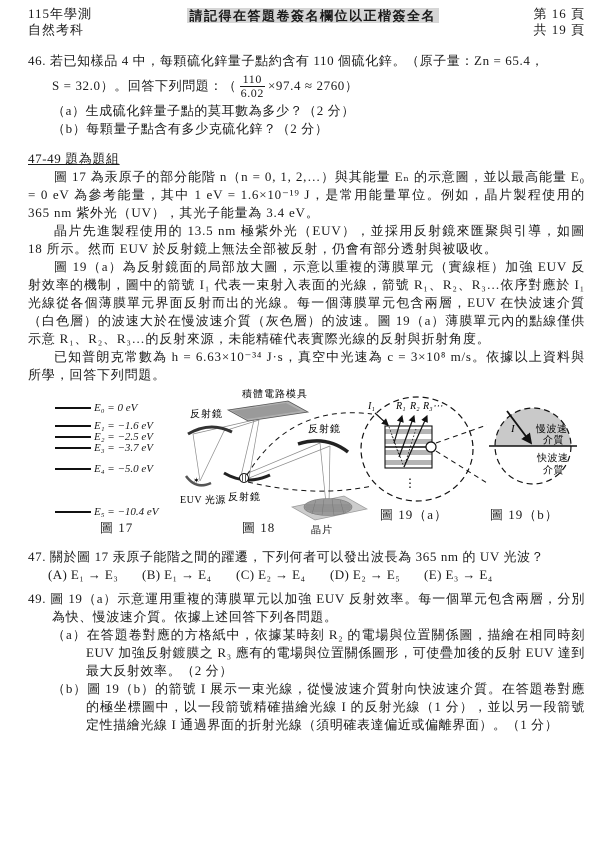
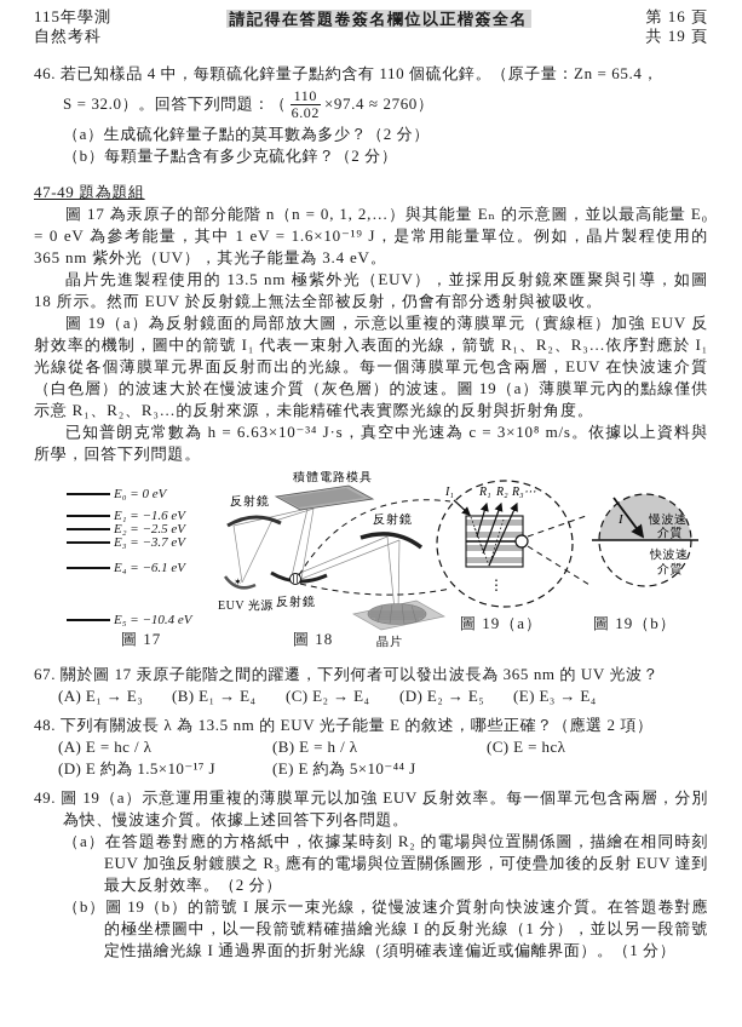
  115年學測
  自然考科
  請記得在答題卷簽名欄位以正楷簽全名
  第 16 頁
  共 19 頁
  46. 若已知樣品 4 中，每顆硫化鋅量子點約含有 110 個硫化鋅。（原子量：Zn = 65.4，
  S = 32.0）。回答下列問題：（
  110
  6.02
  ×97.4 ≈ 2760）
  （a）生成硫化鋅量子點的莫耳數為多少？（2 分）
  （b）每顆量子點含有多少克硫化鋅？（2 分）
  47-49 題為題組
  圖 17 為汞原子的部分能階 n（n = 0, 1, 2,…）與其能量 Eₙ 的示意圖，並以最高能量 E₀ = 0 eV 為參考能量，其中 1 eV = 1.6×10⁻¹⁹ J，是常用能量單位。例如，晶片製程使用的 365 nm 紫外光（UV），其光子能量為 3.4 eV。
  晶片先進製程使用的 13.5 nm 極紫外光（EUV），並採用反射鏡來匯聚與引導，如圖 18 所示。然而 EUV 於反射鏡上無法全部被反射，仍會有部分透射與被吸收。
  圖 19（a）為反射鏡面的局部放大圖，示意以重複的薄膜單元（實線框）加強 EUV 反射效率的機制，圖中的箭號 I₁ 代表一束射入表面的光線，箭號 R₁、R₂、R₃…依序對應於 I₁ 光線從各個薄膜單元界面反射而出的光線。每一個薄膜單元包含兩層，EUV 在快波速介質（白色層）的波速大於在慢波速介質（灰色層）的波速。圖 19（a）薄膜單元內的點線僅供示意 R₁、R₂、R₃…的反射來源，未能精確代表實際光線的反射與折射角度。
  已知普朗克常數為 h = 6.63×10⁻³⁴ J·s，真空中光速為 c = 3×10⁸ m/s。依據以上資料與所學，回答下列問題。
  E₀ = 0 eV
  E₁ = −1.6 eV
  E₂ = −2.5 eV
  E₃ = −3.7 eV
- E₄ = −5.0 eV
+ E₄ = −6.1 eV
  E₅ = −10.4 eV
  圖 17
  積體電路模具
  反射鏡
  反射鏡
  反射鏡
  ✶
  EUV 光源
  晶片
  圖 18
  I₁
  R₁
  R₂
  R₃⋯
  ⋮
  圖 19（a）
  I
  慢波速
  介質
  快波速
  介質
  圖 19（b）
- 47. 關於圖 17 汞原子能階之間的躍遷，下列何者可以發出波長為 365 nm 的 UV 光波？
+ 67. 關於圖 17 汞原子能階之間的躍遷，下列何者可以發出波長為 365 nm 的 UV 光波？
  (A) E₁ → E₃
  (B) E₁ → E₄
  (C) E₂ → E₄
  (D) E₂ → E₅
  (E) E₃ → E₄
+ 48. 下列有關波長 λ 為 13.5 nm 的 EUV 光子能量 E 的敘述，哪些正確？（應選 2 項）
+ (A) E = hc / λ
+ (B) E = h / λ
+ (C) E = hcλ
+ (D) E 約為 1.5×10⁻¹⁷ J
+ (E) E 約為 5×10⁻⁴⁴ J
  49. 圖 19（a）示意運用重複的薄膜單元以加強 EUV 反射效率。每一個單元包含兩層，分別為快、慢波速介質。依據上述回答下列各問題。
  （a）在答題卷對應的方格紙中，依據某時刻 R₂ 的電場與位置關係圖，描繪在相同時刻 EUV 加強反射鍍膜之 R₃ 應有的電場與位置關係圖形，可使疊加後的反射 EUV 達到最大反射效率。（2 分）
  （b）圖 19（b）的箭號 I 展示一束光線，從慢波速介質射向快波速介質。在答題卷對應的極坐標圖中，以一段箭號精確描繪光線 I 的反射光線（1 分），並以另一段箭號定性描繪光線 I 通過界面的折射光線（須明確表達偏近或偏離界面）。（1 分）
